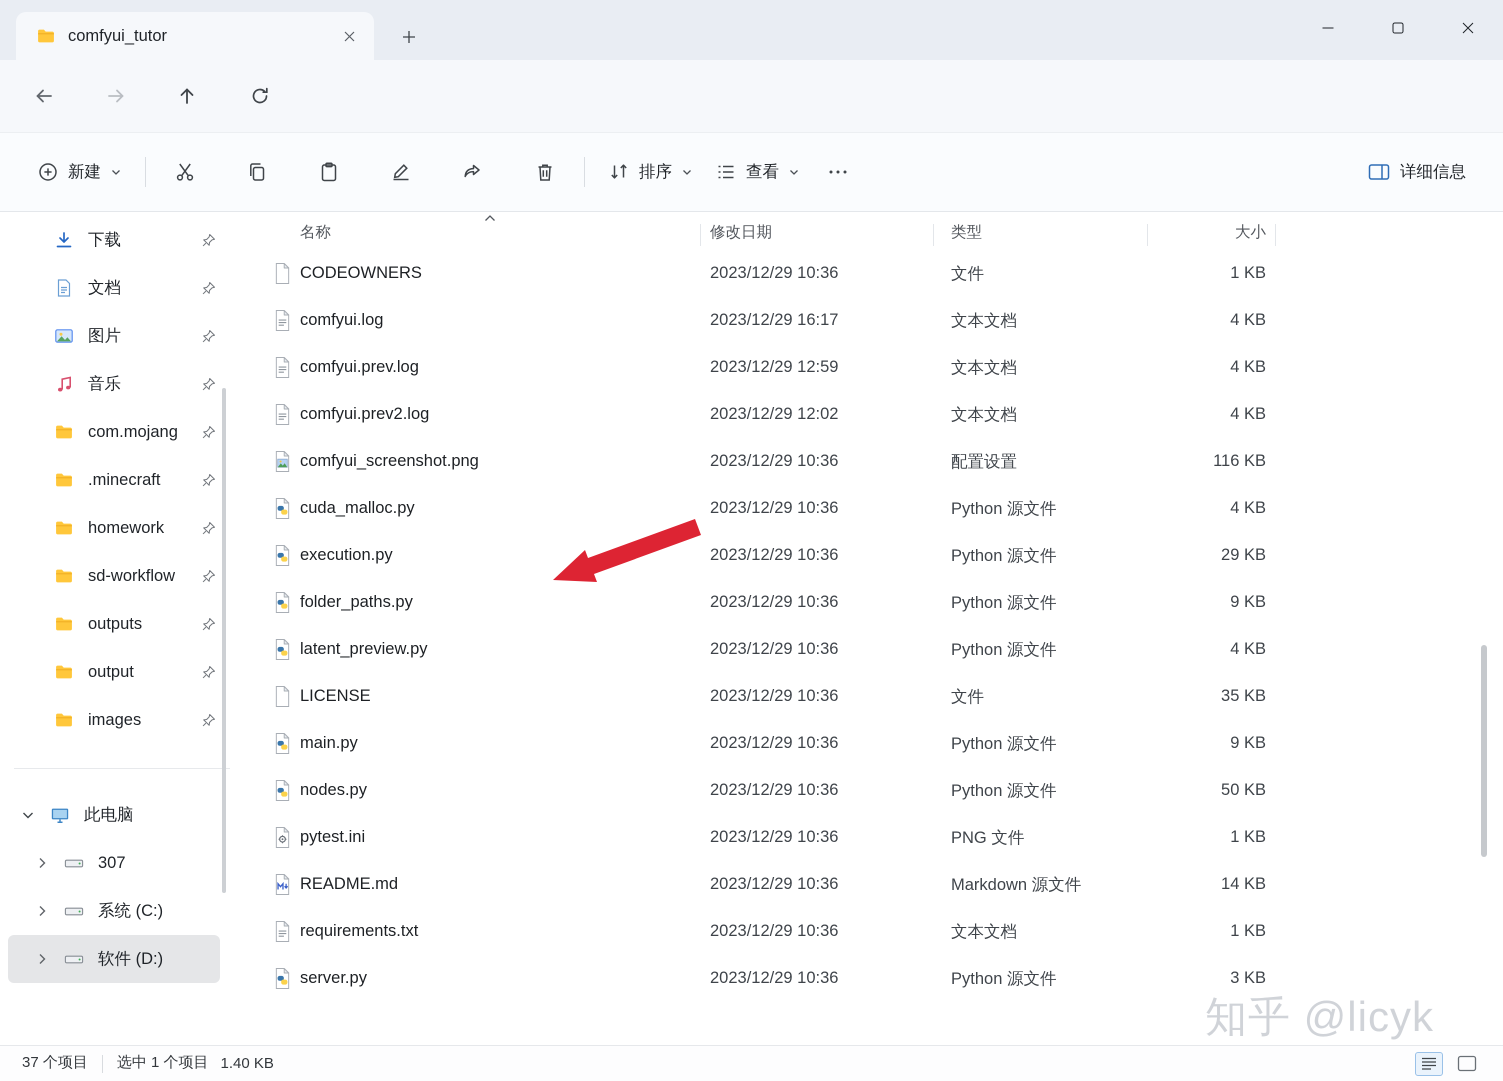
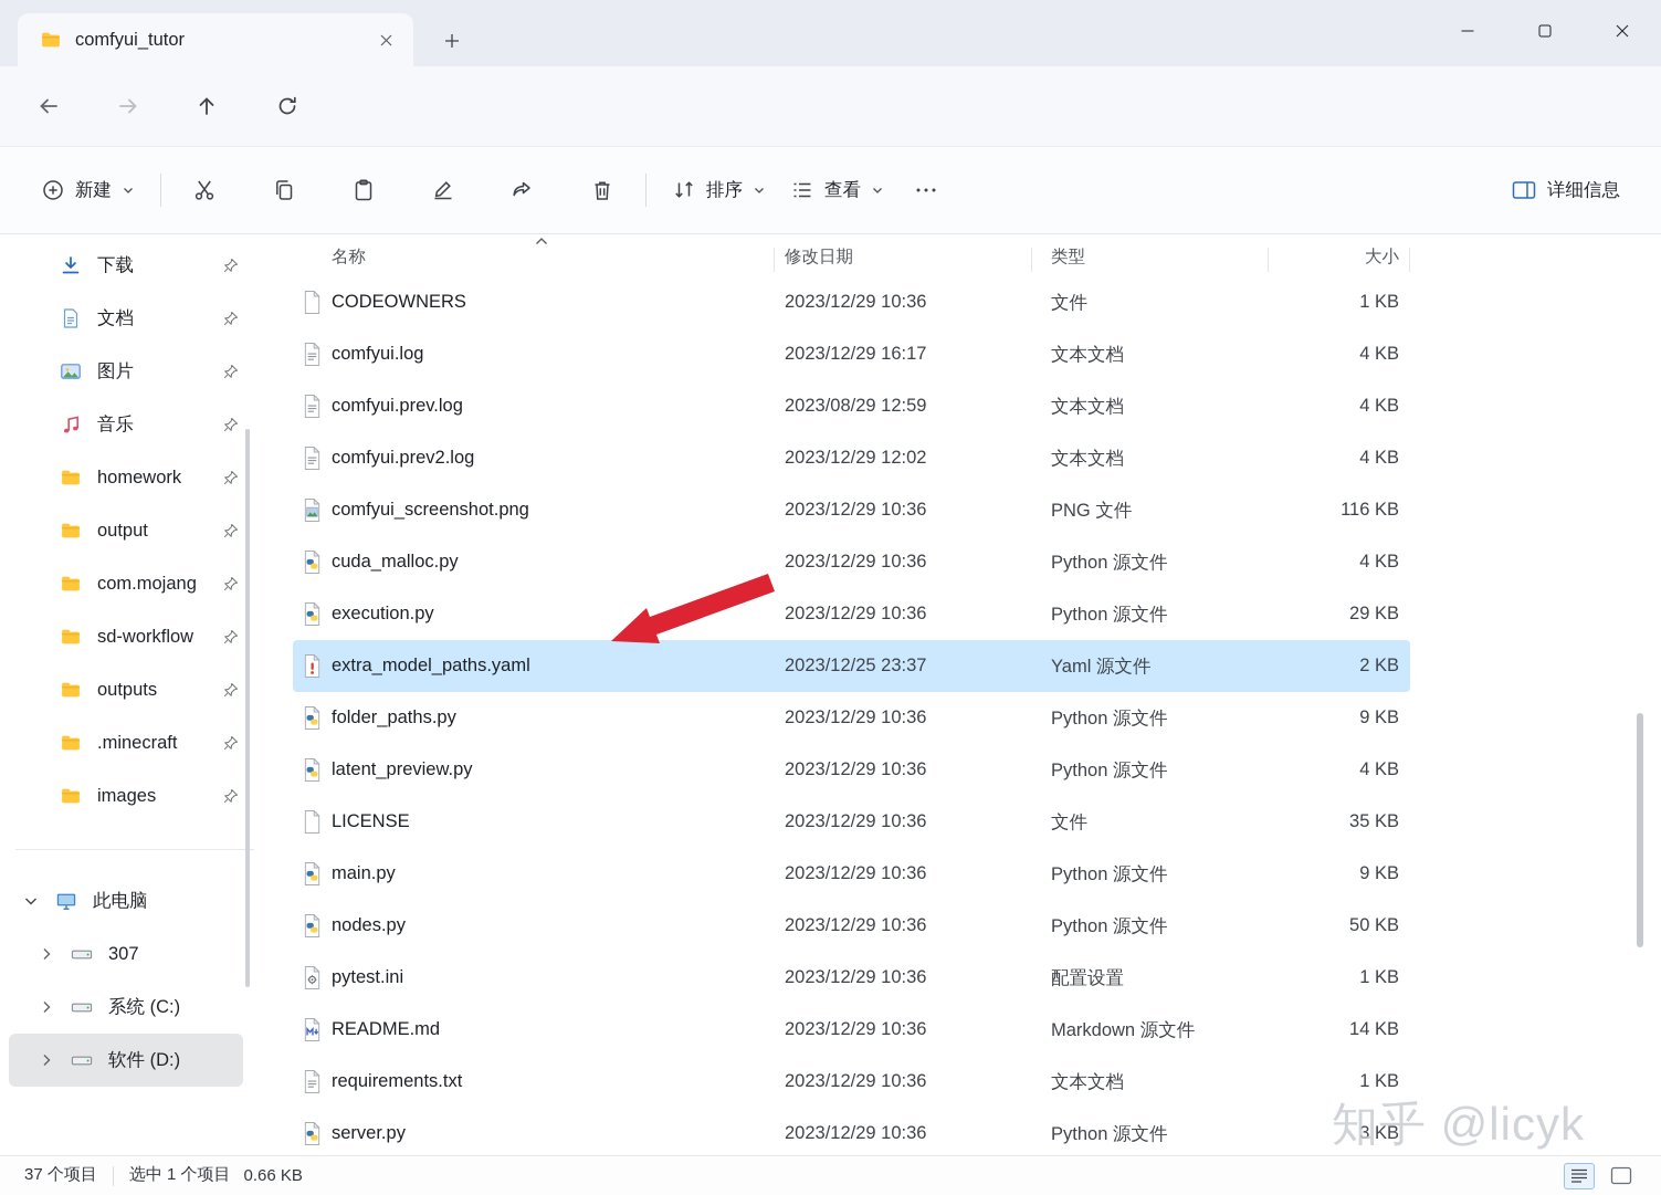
  comfyui_tutor
  新建
  排序
  查看
  详细信息
  下载
  文档
  图片
  音乐
- com.mojang
+ homework
- .minecraft
+ output
- homework
+ com.mojang
  sd-workflow
  outputs
- output
+ .minecraft
  images
  此电脑
  307
  系统 (C:)
  软件 (D:)
  名称
  修改日期
  类型
  大小
  CODEOWNERS
  2023/12/29 10:36
  文件
  1 KB
  comfyui.log
  2023/12/29 16:17
  文本文档
  4 KB
  comfyui.prev.log
- 2023/12/29 12:59
+ 2023/08/29 12:59
  文本文档
  4 KB
  comfyui.prev2.log
  2023/12/29 12:02
  文本文档
  4 KB
  comfyui_screenshot.png
  2023/12/29 10:36
- 配置设置
+ PNG 文件
  116 KB
  cuda_malloc.py
  2023/12/29 10:36
  Python 源文件
  4 KB
  execution.py
  2023/12/29 10:36
  Python 源文件
  29 KB
+ extra_model_paths.yaml
+ 2023/12/25 23:37
+ Yaml 源文件
+ 2 KB
  folder_paths.py
  2023/12/29 10:36
  Python 源文件
  9 KB
  latent_preview.py
  2023/12/29 10:36
  Python 源文件
  4 KB
  LICENSE
  2023/12/29 10:36
  文件
  35 KB
  main.py
  2023/12/29 10:36
  Python 源文件
  9 KB
  nodes.py
  2023/12/29 10:36
  Python 源文件
  50 KB
  pytest.ini
  2023/12/29 10:36
- PNG 文件
+ 配置设置
  1 KB
  README.md
  2023/12/29 10:36
  Markdown 源文件
  14 KB
  requirements.txt
  2023/12/29 10:36
  文本文档
  1 KB
  server.py
  2023/12/29 10:36
  Python 源文件
  3 KB
  37 个项目
  选中 1 个项目
- 1.40 KB
+ 0.66 KB
  知乎 @licyk
